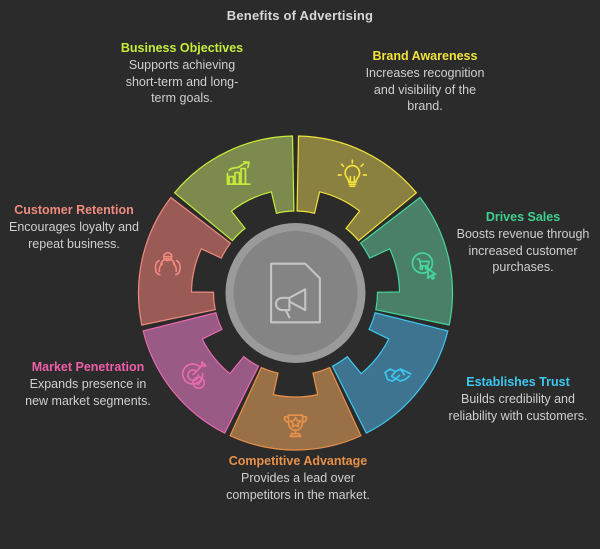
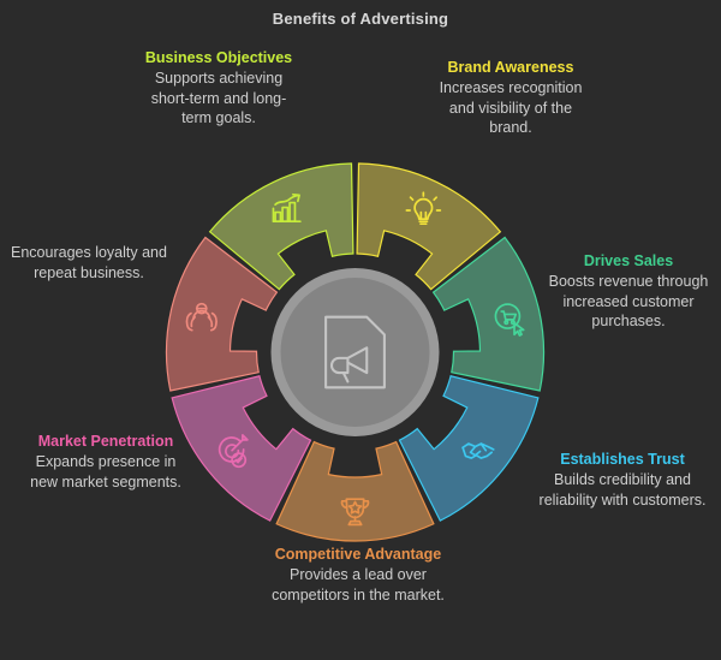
  Benefits of Advertising
  Business Objectives
  Supports achieving short-term and long-term goals.
  Brand Awareness
  Increases recognition and visibility of the brand.
  Drives Sales
  Boosts revenue through increased customer purchases.
  Establishes Trust
  Builds credibility and reliability with customers.
  Competitive Advantage
  Provides a lead over competitors in the market.
  Market Penetration
  Expands presence in new market segments.
- Customer Retention
  Encourages loyalty and repeat business.
